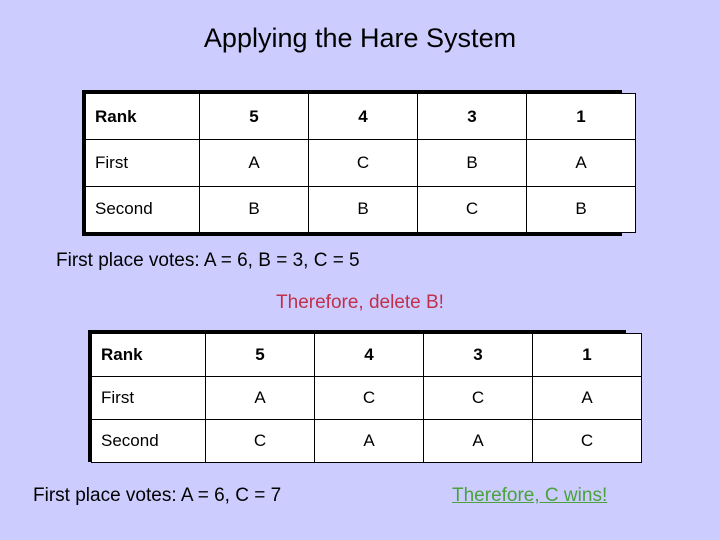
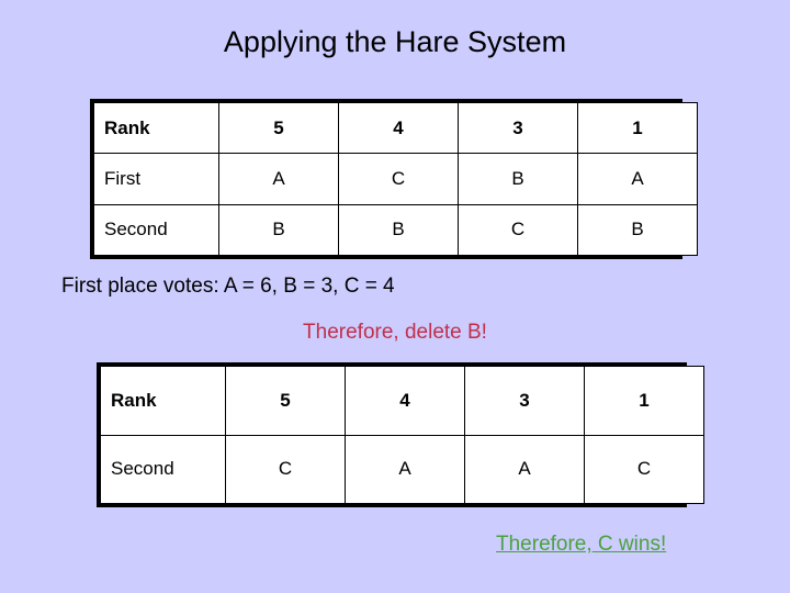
  Applying the Hare System
  Rank	5	4	3	1
  First	A	C	B	A
  Second	B	B	C	B
- First place votes: A = 6, B = 3, C = 5
+ First place votes: A = 6, B = 3, C = 4
  Therefore, delete B!
  Rank	5	4	3	1
- First	A	C	C	A
  Second	C	A	A	C
- First place votes: A = 6, C = 7
  Therefore, C wins!
